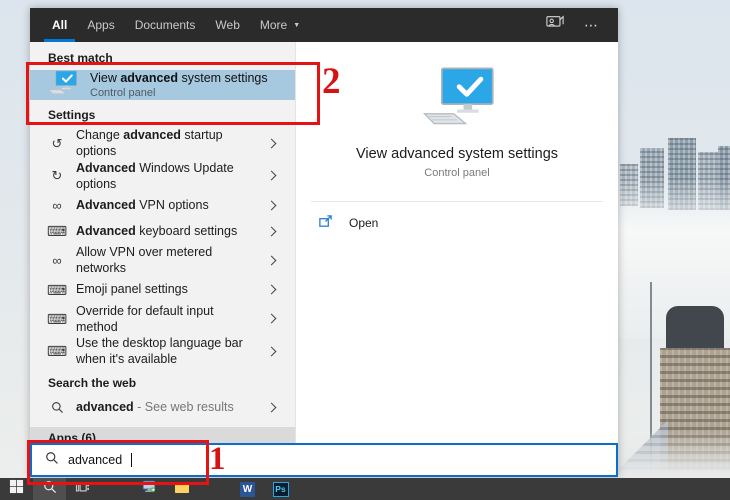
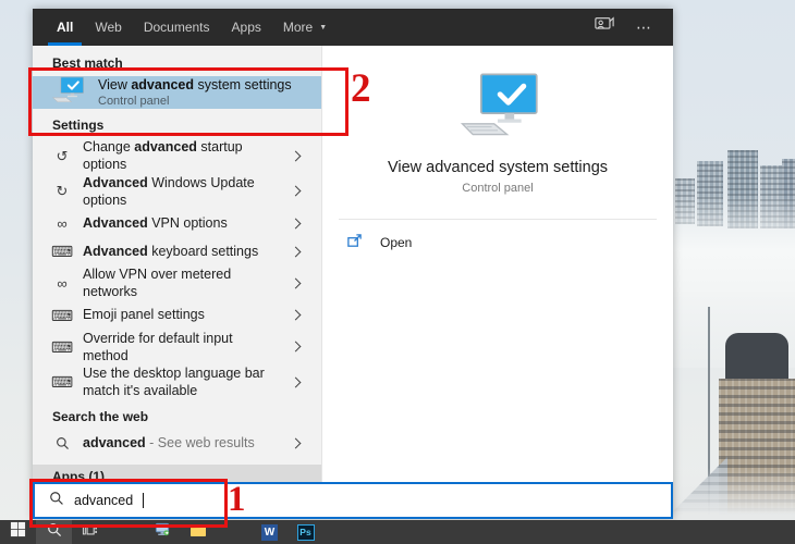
  All
- Apps
+ Web
  Documents
- Web
+ Apps
  More
  Best match
  View advanced system settings
  Control panel
  Settings
  ↺
  Change advanced startup options
  ↻
  Advanced Windows Update options
  ∞
  Advanced VPN options
  ⌨
  Advanced keyboard settings
  ∞
  Allow VPN over metered networks
  ⌨
  Emoji panel settings
  ⌨
  Override for default input method
  ⌨
- Use the desktop language bar when it's available
+ Use the desktop language bar match it's available
  Search the web
  advanced - See web results
- Apps (6)
+ Apps (1)
  View advanced system settings
  Control panel
  Open
  advanced
  2
  1
  W
  Ps
